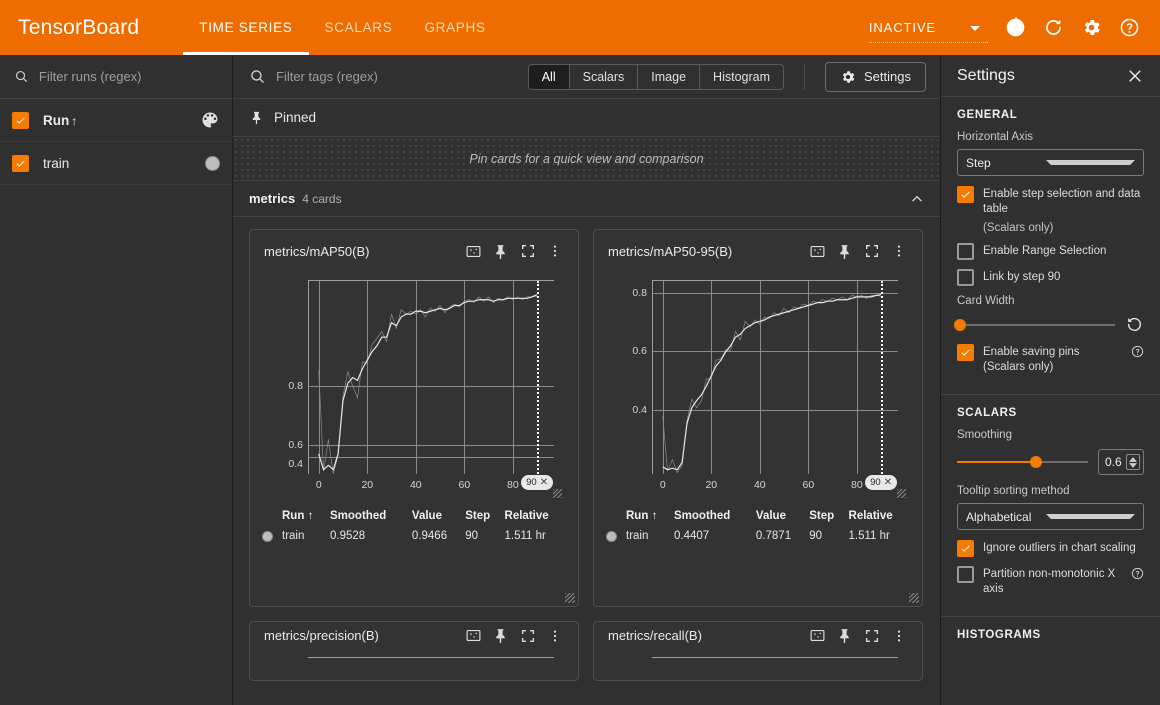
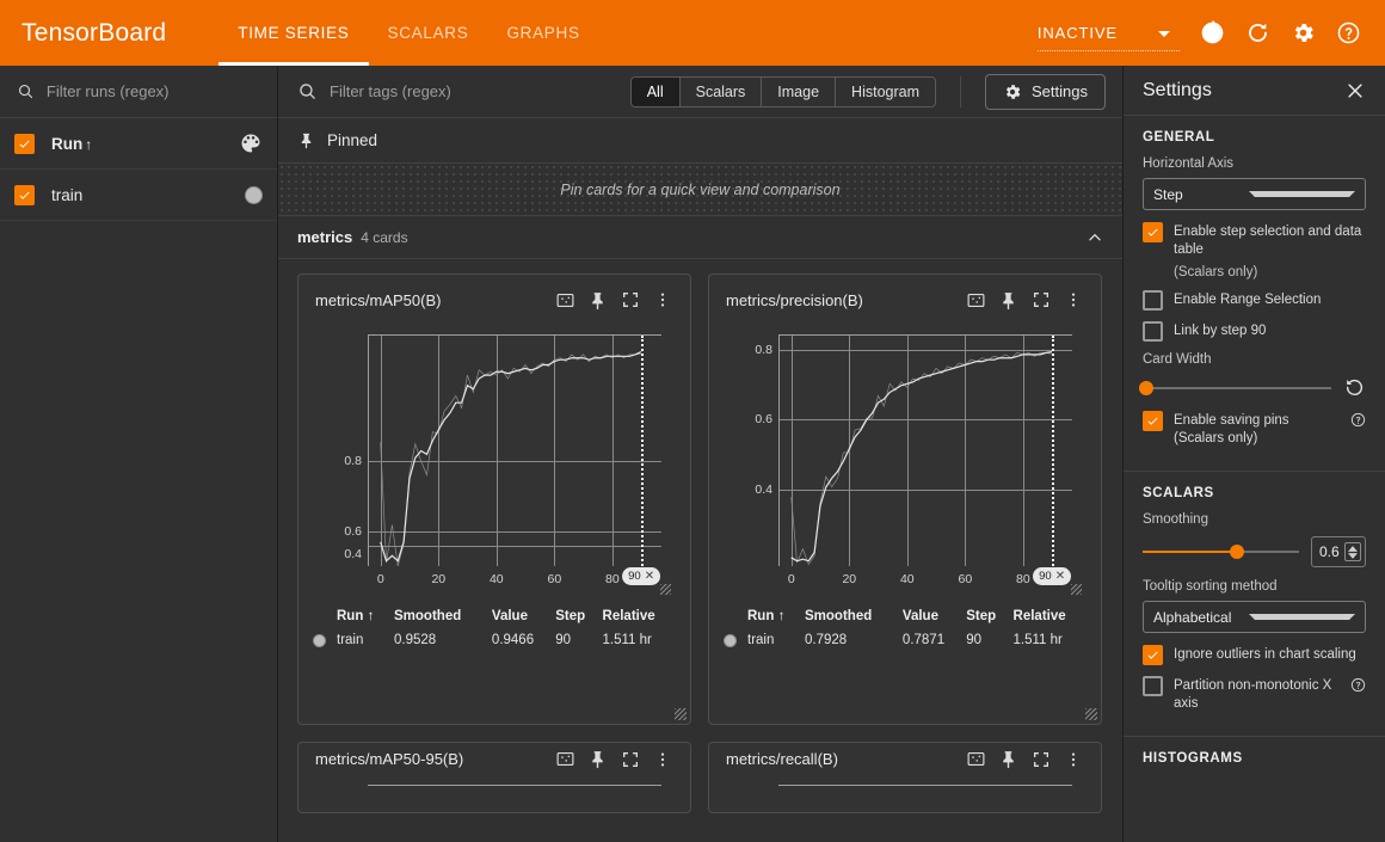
  TensorBoard
  TIME SERIES
  SCALARS
  GRAPHS
  INACTIVE
  Filter runs (regex)
  Run ↑
  train
  Filter tags (regex)
  All
  Scalars
  Image
  Histogram
  Settings
  Pinned
  Pin cards for a quick view and comparison
  metrics
  4 cards
  metrics/mAP50(B)
  0.8
  0.6
  0.4
  0
  20
  40
  60
  80
  90
  ✕
  	Run ↑	Smoothed	Value	Step	Relative
  	train	0.9528	0.9466	90	1.511 hr
- metrics/mAP50-95(B)
+ metrics/precision(B)
  0.8
  0.6
  0.4
  0
  20
  40
  60
  80
  90
  ✕
  	Run ↑	Smoothed	Value	Step	Relative
- 	train	0.4407	0.7871	90	1.511 hr
+ 	train	0.7928	0.7871	90	1.511 hr
- metrics/precision(B)
+ metrics/mAP50-95(B)
  metrics/recall(B)
  Settings
  GENERAL
  Horizontal Axis
  Step
  Enable step selection and data table
  (Scalars only)
  Enable Range Selection
  Link by step 90
  Card Width
  Enable saving pins (Scalars only)
  SCALARS
  Smoothing
  0.6
  Tooltip sorting method
  Alphabetical
  Ignore outliers in chart scaling
  Partition non-monotonic X axis
  HISTOGRAMS
